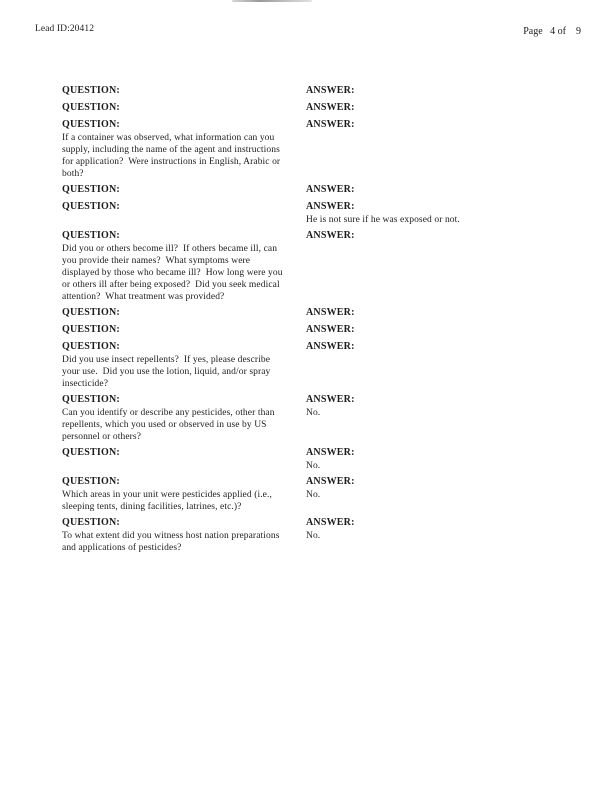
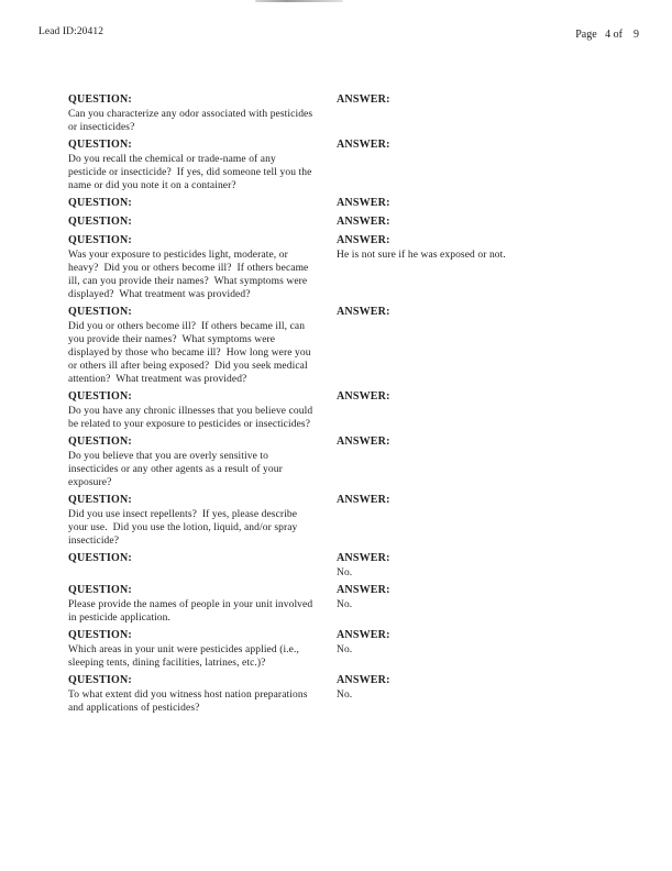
  Lead ID:20412
  Page 4 of 9
  QUESTION:
+ Can you characterize any odor associated with pesticides
+ or insecticides?
  ANSWER:
  QUESTION:
+ Do you recall the chemical or trade-name of any
+ pesticide or insecticide? If yes, did someone tell you the
+ name or did you note it on a container?
  ANSWER:
  QUESTION:
- If a container was observed, what information can you
- supply, including the name of the agent and instructions
- for application? Were instructions in English, Arabic or
- both?
  ANSWER:
  QUESTION:
  ANSWER:
  QUESTION:
+ Was your exposure to pesticides light, moderate, or
+ heavy? Did you or others become ill? If others became
+ ill, can you provide their names? What symptoms were
+ displayed? What treatment was provided?
  ANSWER:
  He is not sure if he was exposed or not.
  QUESTION:
  Did you or others become ill? If others became ill, can
  you provide their names? What symptoms were
  displayed by those who became ill? How long were you
  or others ill after being exposed? Did you seek medical
  attention? What treatment was provided?
  ANSWER:
  QUESTION:
+ Do you have any chronic illnesses that you believe could
+ be related to your exposure to pesticides or insecticides?
  ANSWER:
  QUESTION:
+ Do you believe that you are overly sensitive to
+ insecticides or any other agents as a result of your
+ exposure?
  ANSWER:
  QUESTION:
  Did you use insect repellents? If yes, please describe
  your use. Did you use the lotion, liquid, and/or spray
  insecticide?
  ANSWER:
  QUESTION:
- Can you identify or describe any pesticides, other than
- repellents, which you used or observed in use by US
- personnel or others?
  ANSWER:
  No.
  QUESTION:
+ Please provide the names of people in your unit involved
+ in pesticide application.
  ANSWER:
  No.
  QUESTION:
  Which areas in your unit were pesticides applied (i.e.,
  sleeping tents, dining facilities, latrines, etc.)?
  ANSWER:
  No.
  QUESTION:
  To what extent did you witness host nation preparations
  and applications of pesticides?
  ANSWER:
  No.
